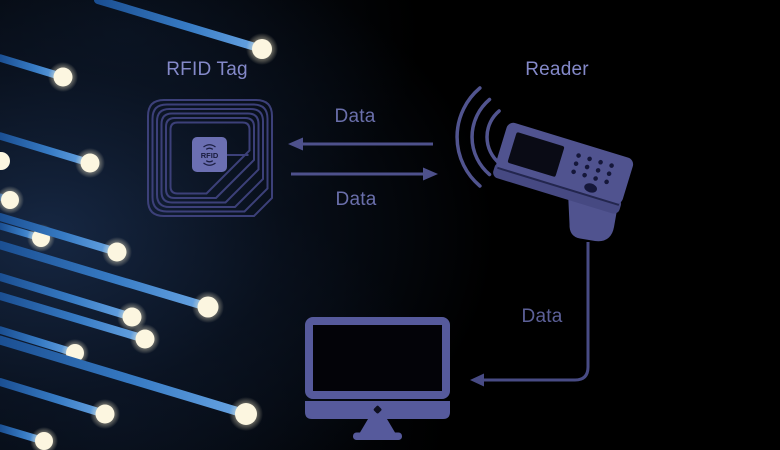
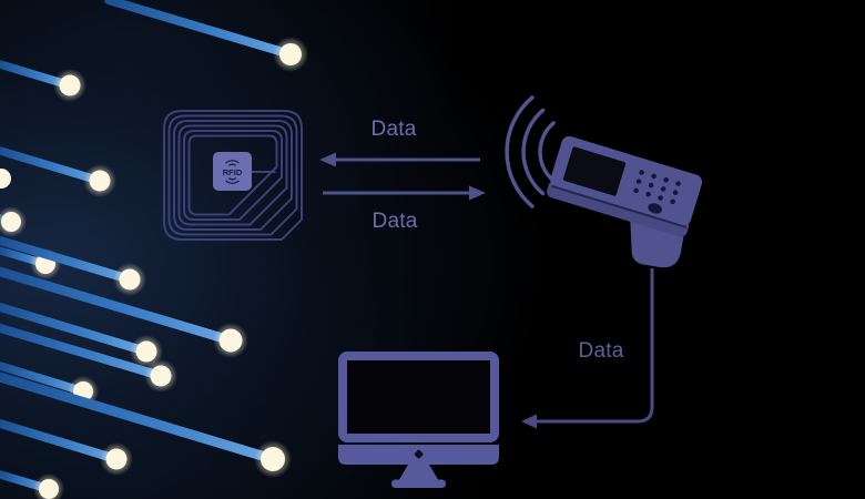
  RFID
- RFID Tag
- Reader
  Data
  Data
  Data
